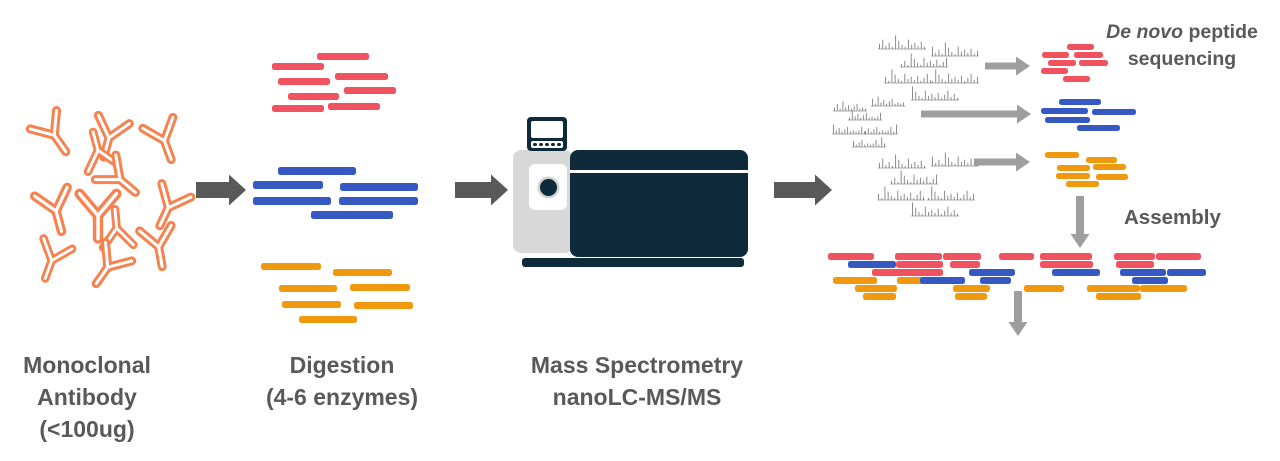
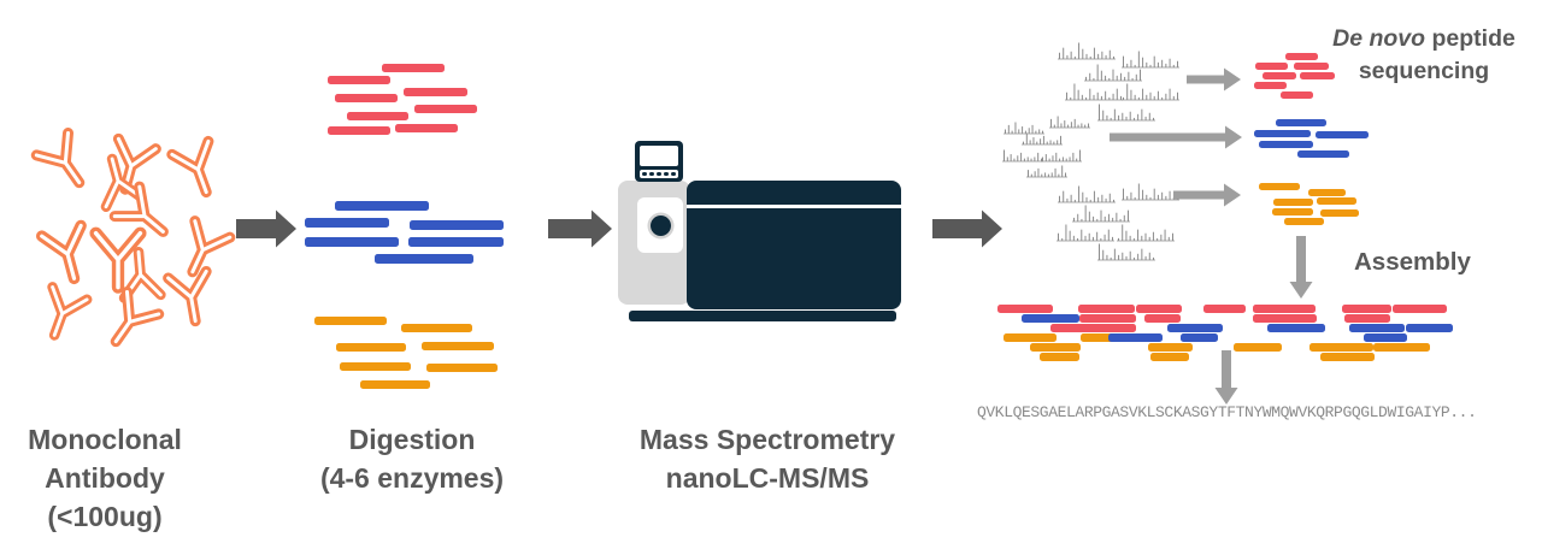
  Monoclonal
  Antibody
  (<100ug)
  Digestion
  (4-6 enzymes)
  Mass Spectrometry
  nanoLC-MS/MS
  De novo peptide
  sequencing
  Assembly
+ QVKLQESGAELARPGASVKLSCKASGYTFTNYWMQWVKQRPGQGLDWIGAIYP...
